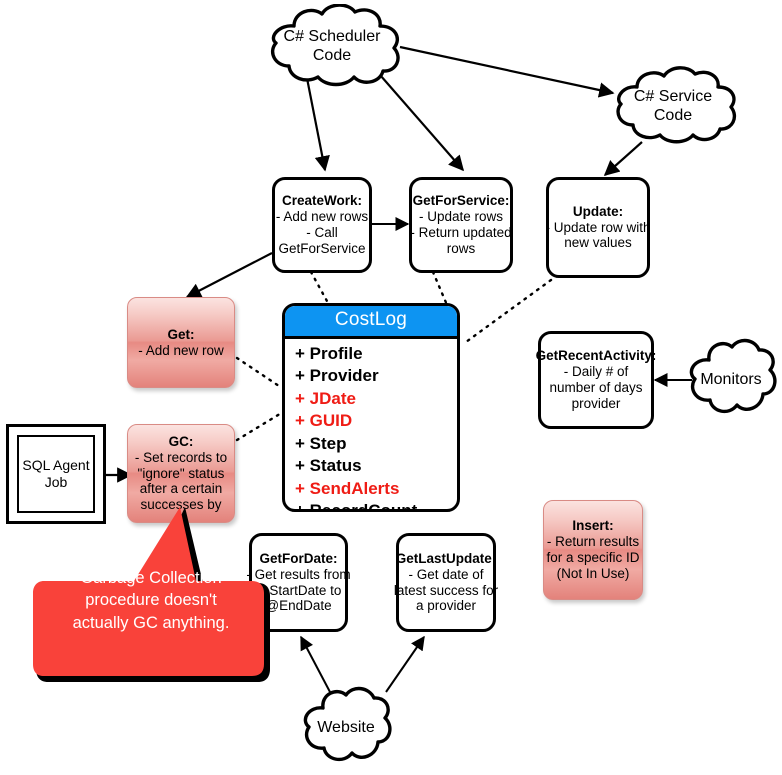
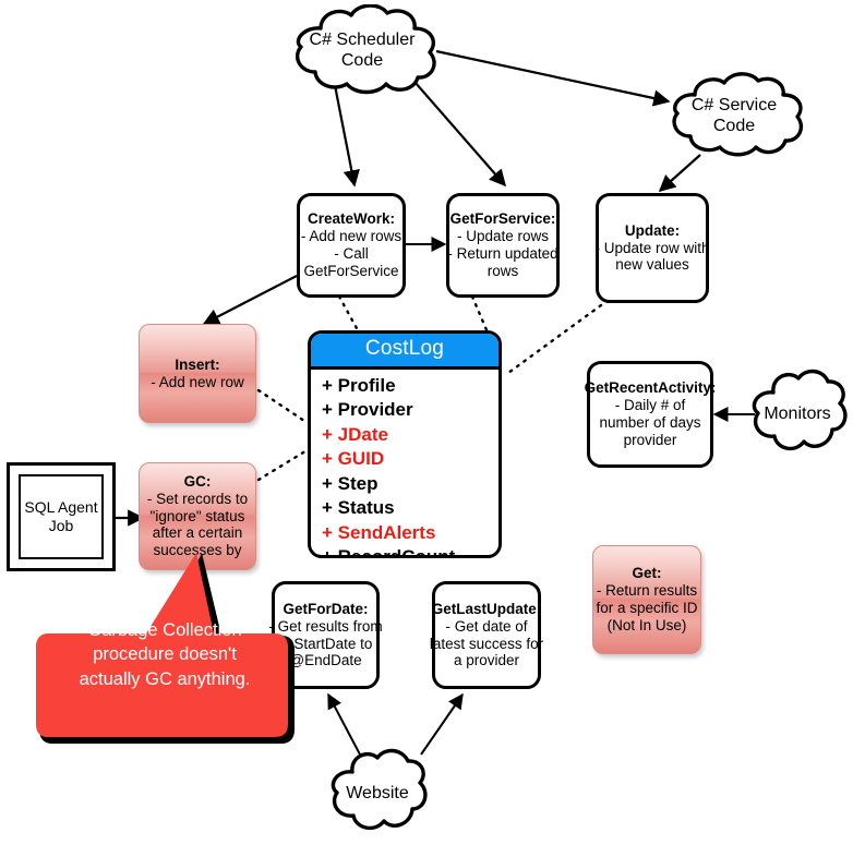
  C# Scheduler
  Code
  C# Service
  Code
  Monitors
  Website
  SQL Agent
  Job
  CreateWork:
  - Add new rows
  - Call
  GetForService
  GetForService:
  - Update rows
  - Return updated
  rows
  Update:
  - Update row with
  new values
  GetRecentActivity:
  - Daily # of
  number of days
  provider
  GetForDate:
  - Get results from
  StartDate to
  @EndDate
  GetLastUpdate:
  - Get date of
  latest success for
  a provider
- Get:
+ Insert:
  - Add new row
  GC:
  - Set records to
  "ignore" status
  after a certain
  successes by
- Insert:
+ Get:
  - Return results
  for a specific ID
  (Not In Use)
  CostLog
  + Profile
  + Provider
  + JDate
  + GUID
  + Step
  + Status
  + SendAlerts
  Garbage Collection
  procedure doesn't
  actually GC anything.
